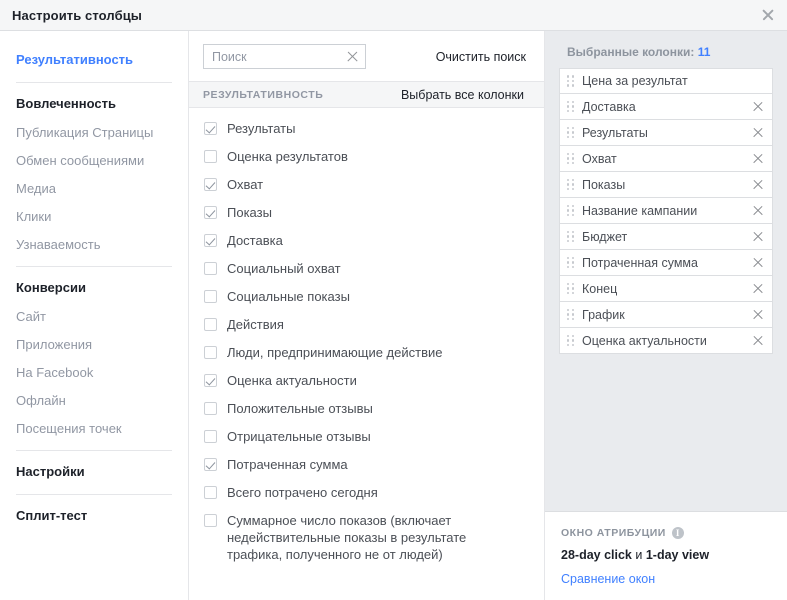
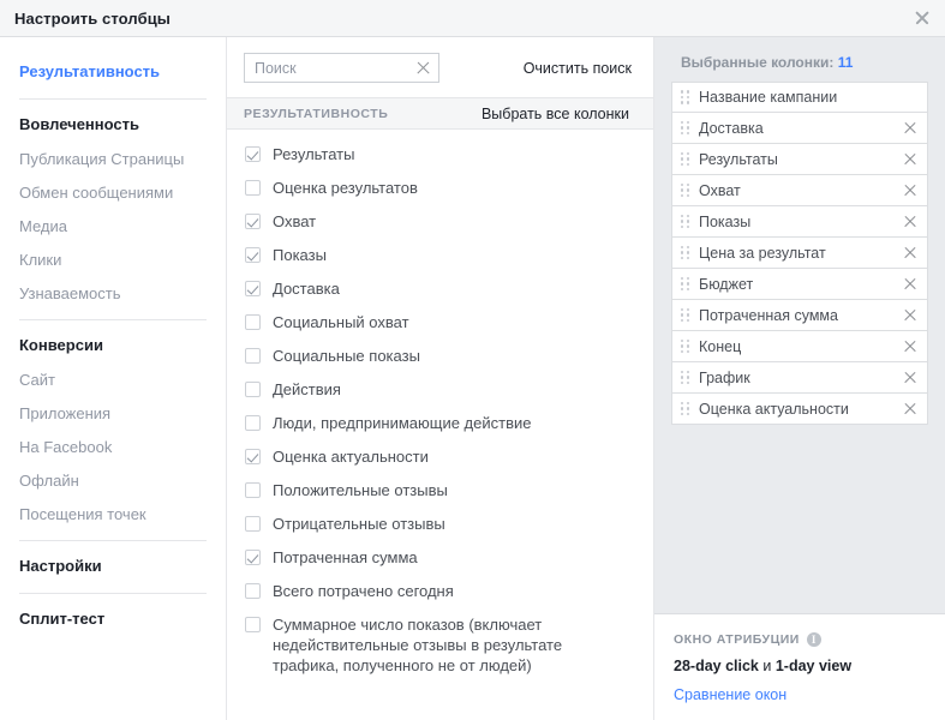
  Настроить столбцы
  Результативность
  Вовлеченность
  Публикация Страницы
  Обмен сообщениями
  Медиа
  Клики
  Узнаваемость
  Конверсии
  Сайт
  Приложения
  На Facebook
  Офлайн
  Посещения точек
  Настройки
  Сплит-тест
  Поиск
  Очистить поиск
  РЕЗУЛЬТАТИВНОСТЬ
  Выбрать все колонки
  Результаты
  Оценка результатов
  Охват
  Показы
  Доставка
  Социальный охват
  Социальные показы
  Действия
  Люди, предпринимающие действие
  Оценка актуальности
  Положительные отзывы
  Отрицательные отзывы
  Потраченная сумма
  Всего потрачено сегодня
- Суммарное число показов (включает недействительные показы в результате трафика, полученного не от людей)
+ Суммарное число показов (включает недействительные отзывы в результате трафика, полученного не от людей)
  Выбранные колонки: 11
- Цена за результат
+ Название кампании
  Доставка
  Результаты
  Охват
  Показы
- Название кампании
+ Цена за результат
  Бюджет
  Потраченная сумма
  Конец
  График
  Оценка актуальности
  ОКНО АТРИБУЦИИ
  I
  28-day click и 1-day view
  Сравнение окон
